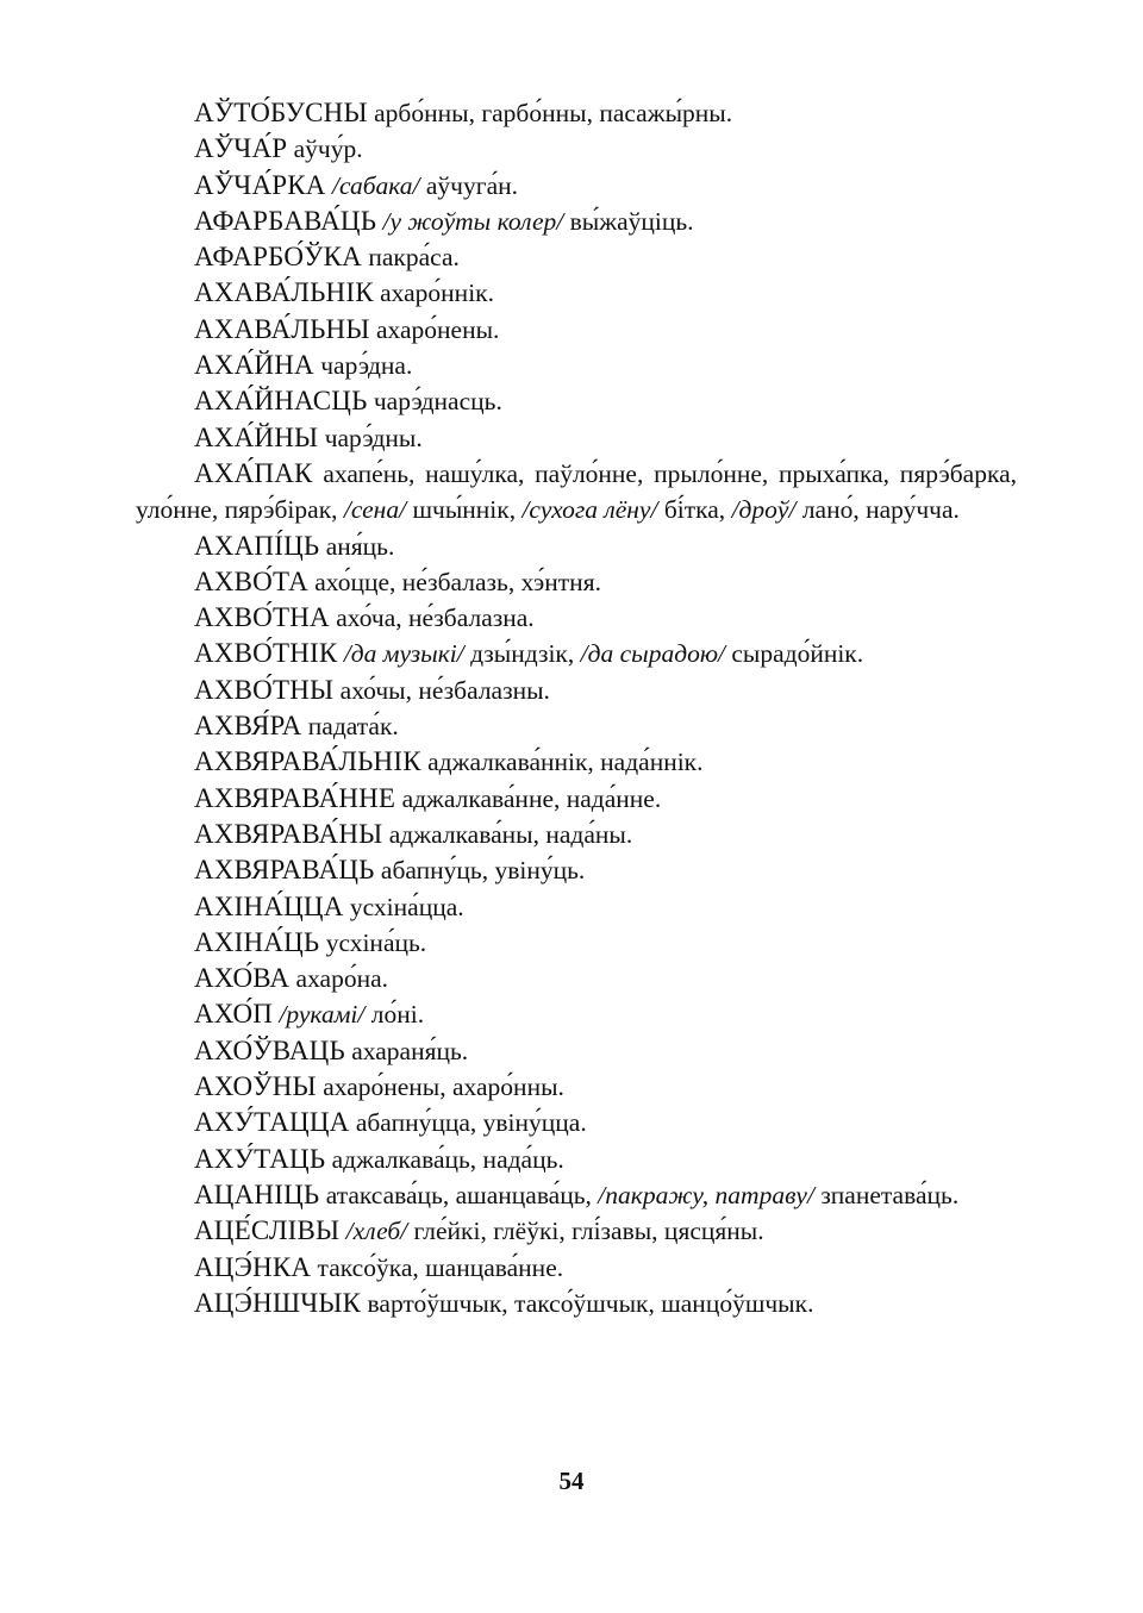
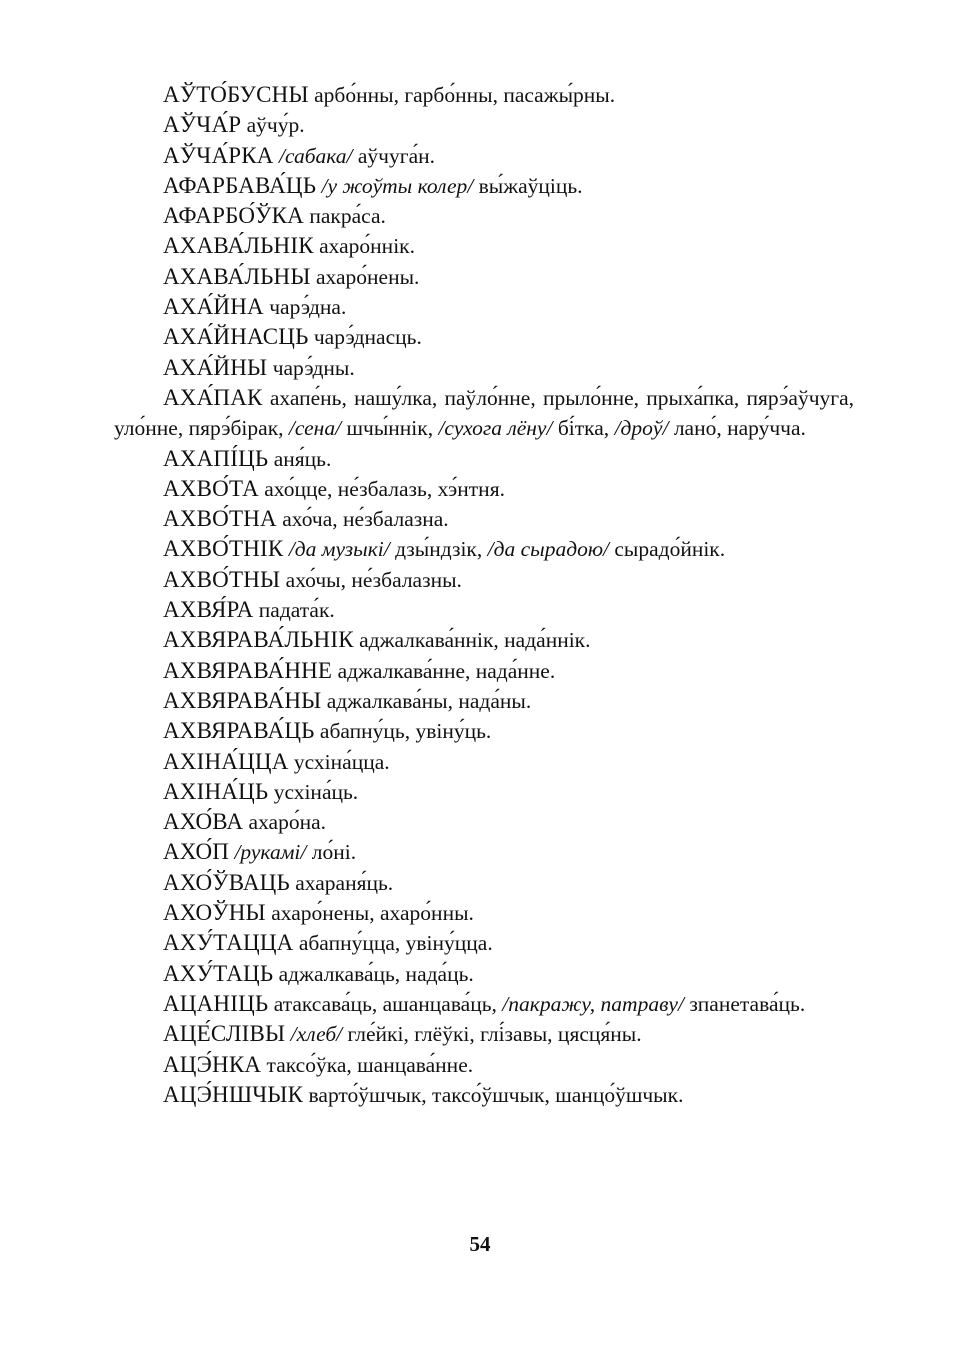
  АЎТО́БУСНЫ арбо́нны, гарбо́нны, пасажы́рны.
  АЎЧА́Р аўчу́р.
  АЎЧА́РКА /сабака/ аўчуга́н.
  АФАРБАВА́ЦЬ /у жоўты колер/ вы́жаўціць.
  АФАРБО́ЎКА пакра́са.
  АХАВА́ЛЬНІК ахаро́ннік.
  АХАВА́ЛЬНЫ ахаро́нены.
  АХА́ЙНА чарэ́дна.
  АХА́ЙНАСЦЬ чарэ́днасць.
  АХА́ЙНЫ чарэ́дны.
- АХА́ПАК ахапе́нь, нашу́лка, паўло́нне, прыло́нне, прыха́пка, пярэ́барка, уло́нне, пярэ́бірак, /сена/ шчы́ннік, /сухога лёну/ бі́тка, /дроў/ лано́, нару́чча.
+ АХА́ПАК ахапе́нь, нашу́лка, паўло́нне, прыло́нне, прыха́пка, пярэ́аўчуга, уло́нне, пярэ́бірак, /сена/ шчы́ннік, /сухога лёну/ бі́тка, /дроў/ лано́, нару́чча.
  АХАПІ́ЦЬ аня́ць.
  АХВО́ТА ахо́цце, не́збалазь, хэ́нтня.
  АХВО́ТНА ахо́ча, не́збалазна.
  АХВО́ТНІК /да музыкі/ дзы́ндзік, /да сырадою/ сырадо́йнік.
  АХВО́ТНЫ ахо́чы, не́збалазны.
  АХВЯ́РА падата́к.
  АХВЯРАВА́ЛЬНІК аджалкава́ннік, нада́ннік.
  АХВЯРАВА́ННЕ аджалкава́нне, нада́нне.
  АХВЯРАВА́НЫ аджалкава́ны, нада́ны.
  АХВЯРАВА́ЦЬ абапну́ць, увіну́ць.
  АХІНА́ЦЦА усхіна́цца.
  АХІНА́ЦЬ усхіна́ць.
  АХО́ВА ахаро́на.
  АХО́П /рукамі/ ло́ні.
  АХО́ЎВАЦЬ ахараня́ць.
  АХОЎНЫ ахаро́нены, ахаро́нны.
  АХУ́ТАЦЦА абапну́цца, увіну́цца.
  АХУ́ТАЦЬ аджалкава́ць, нада́ць.
  АЦАНІЦЬ атаксава́ць, ашанцава́ць, /пакражу, патраву/ зпанетава́ць.
  АЦЕ́СЛІВЫ /хлеб/ гле́йкі, глёўкі, глі́завы, цясця́ны.
  АЦЭ́НКА таксо́ўка, шанцава́нне.
  АЦЭ́НШЧЫК варто́ўшчык, таксо́ўшчык, шанцо́ўшчык.
  54
